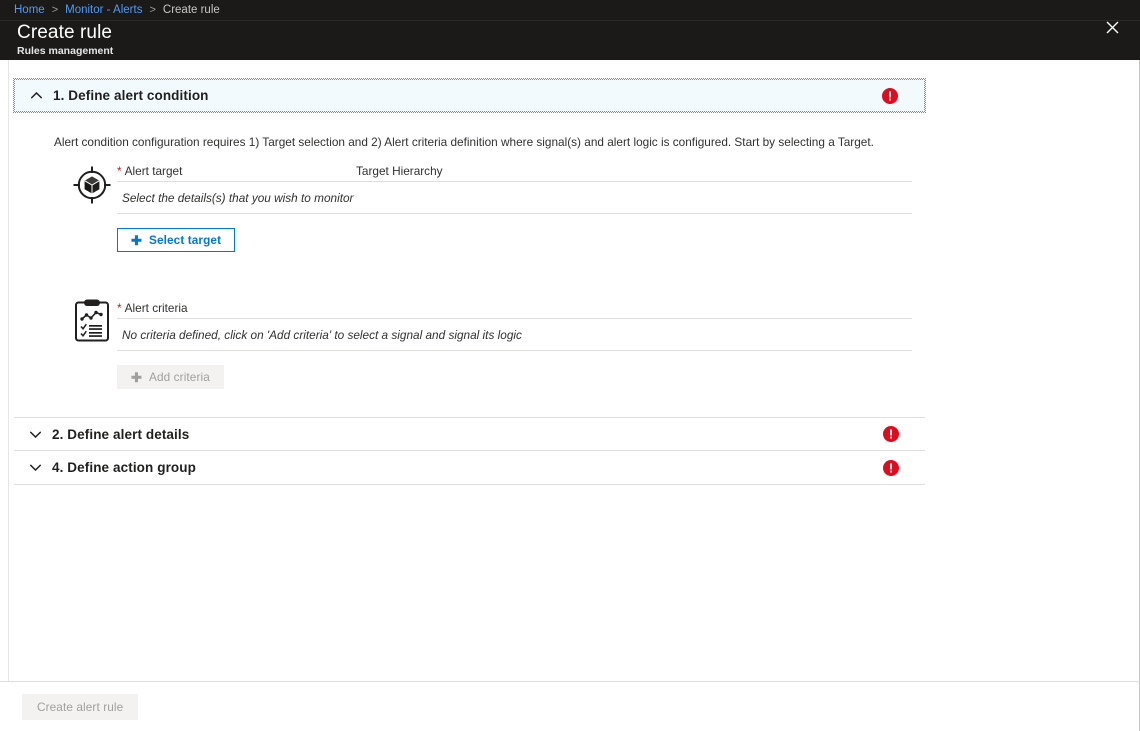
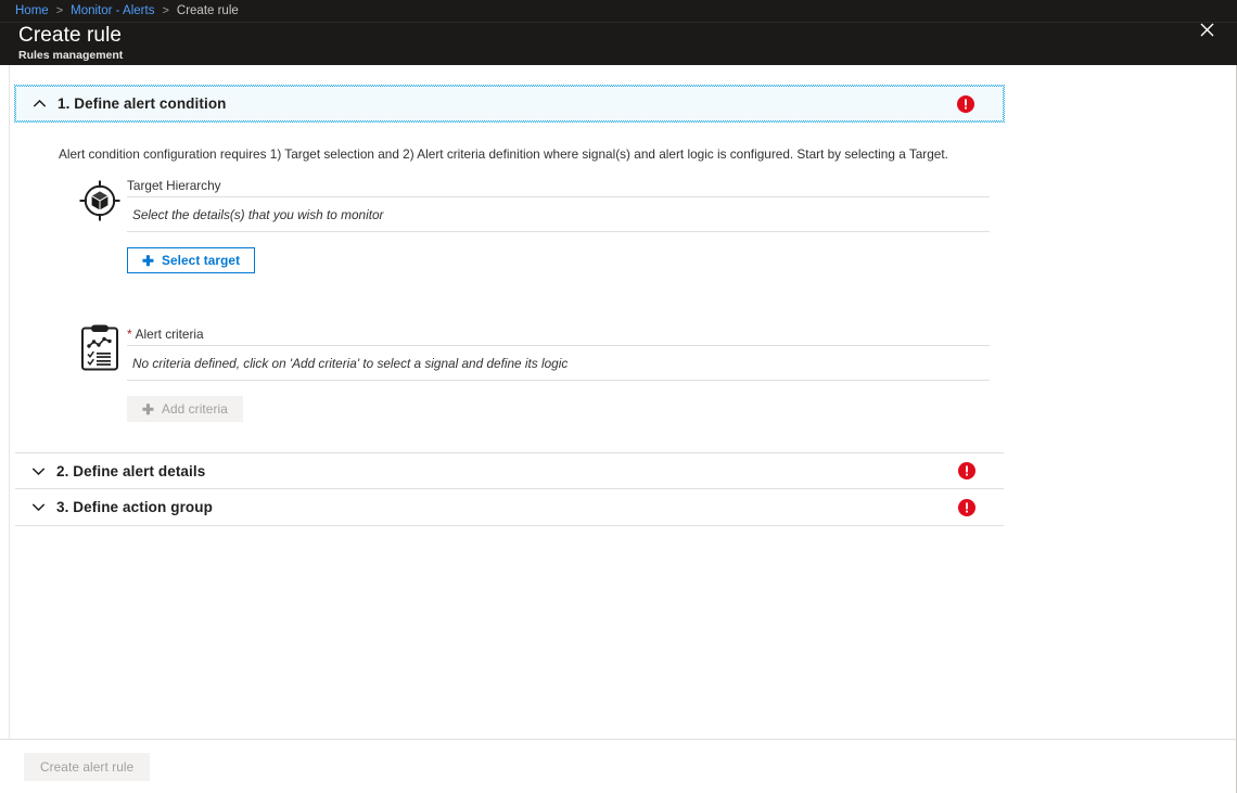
  Home
  >
  Monitor - Alerts
  >
  Create rule
  Create rule
  Rules management
  1. Define alert condition
  Alert condition configuration requires 1) Target selection and 2) Alert criteria definition where signal(s) and alert logic is configured. Start by selecting a Target.
- * Alert target
  Target Hierarchy
  Select the details(s) that you wish to monitor
  ✚
  Select target
  * Alert criteria
- No criteria defined, click on 'Add criteria' to select a signal and signal its logic
+ No criteria defined, click on 'Add criteria' to select a signal and define its logic
  ✚
  Add criteria
  2. Define alert details
- 4. Define action group
+ 3. Define action group
  Create alert rule
